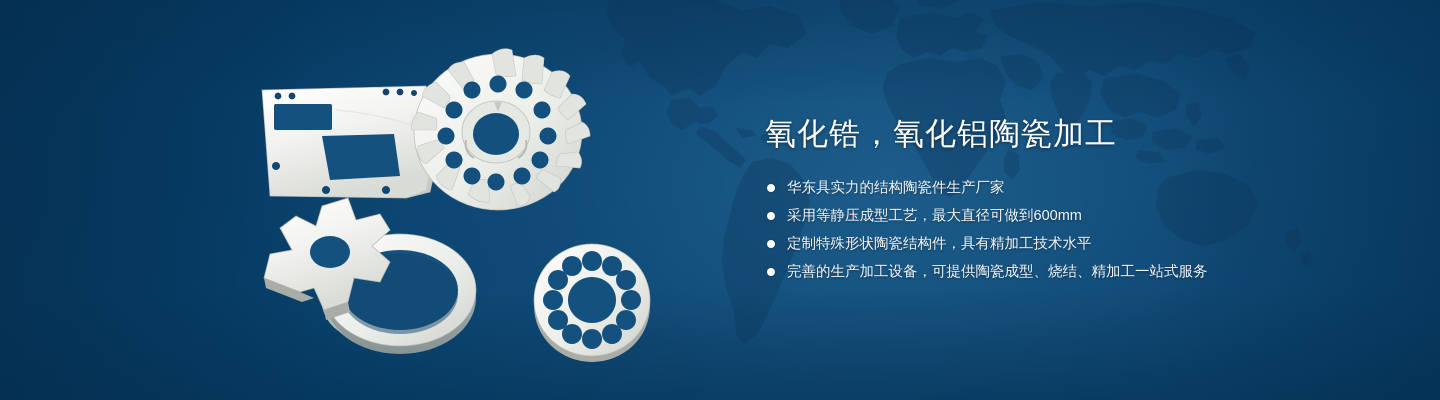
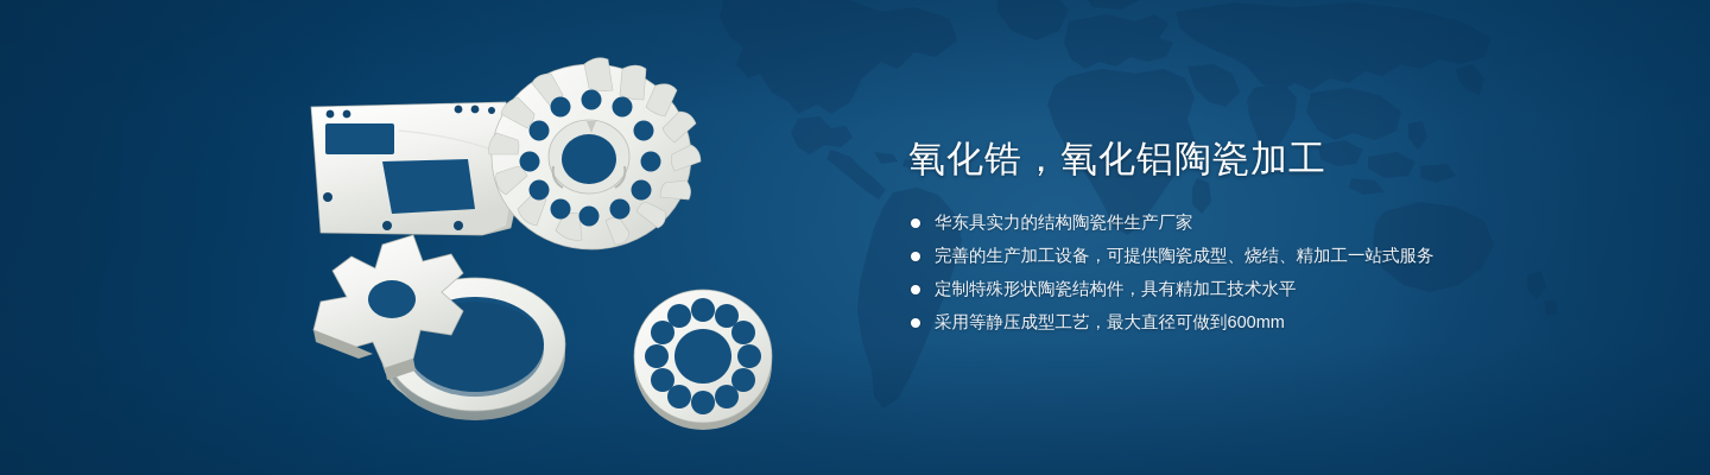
  氧化锆，氧化铝陶瓷加工
  华东具实力的结构陶瓷件生产厂家
- 采用等静压成型工艺，最大直径可做到600mm
+ 完善的生产加工设备，可提供陶瓷成型、烧结、精加工一站式服务
  定制特殊形状陶瓷结构件，具有精加工技术水平
- 完善的生产加工设备，可提供陶瓷成型、烧结、精加工一站式服务
+ 采用等静压成型工艺，最大直径可做到600mm
